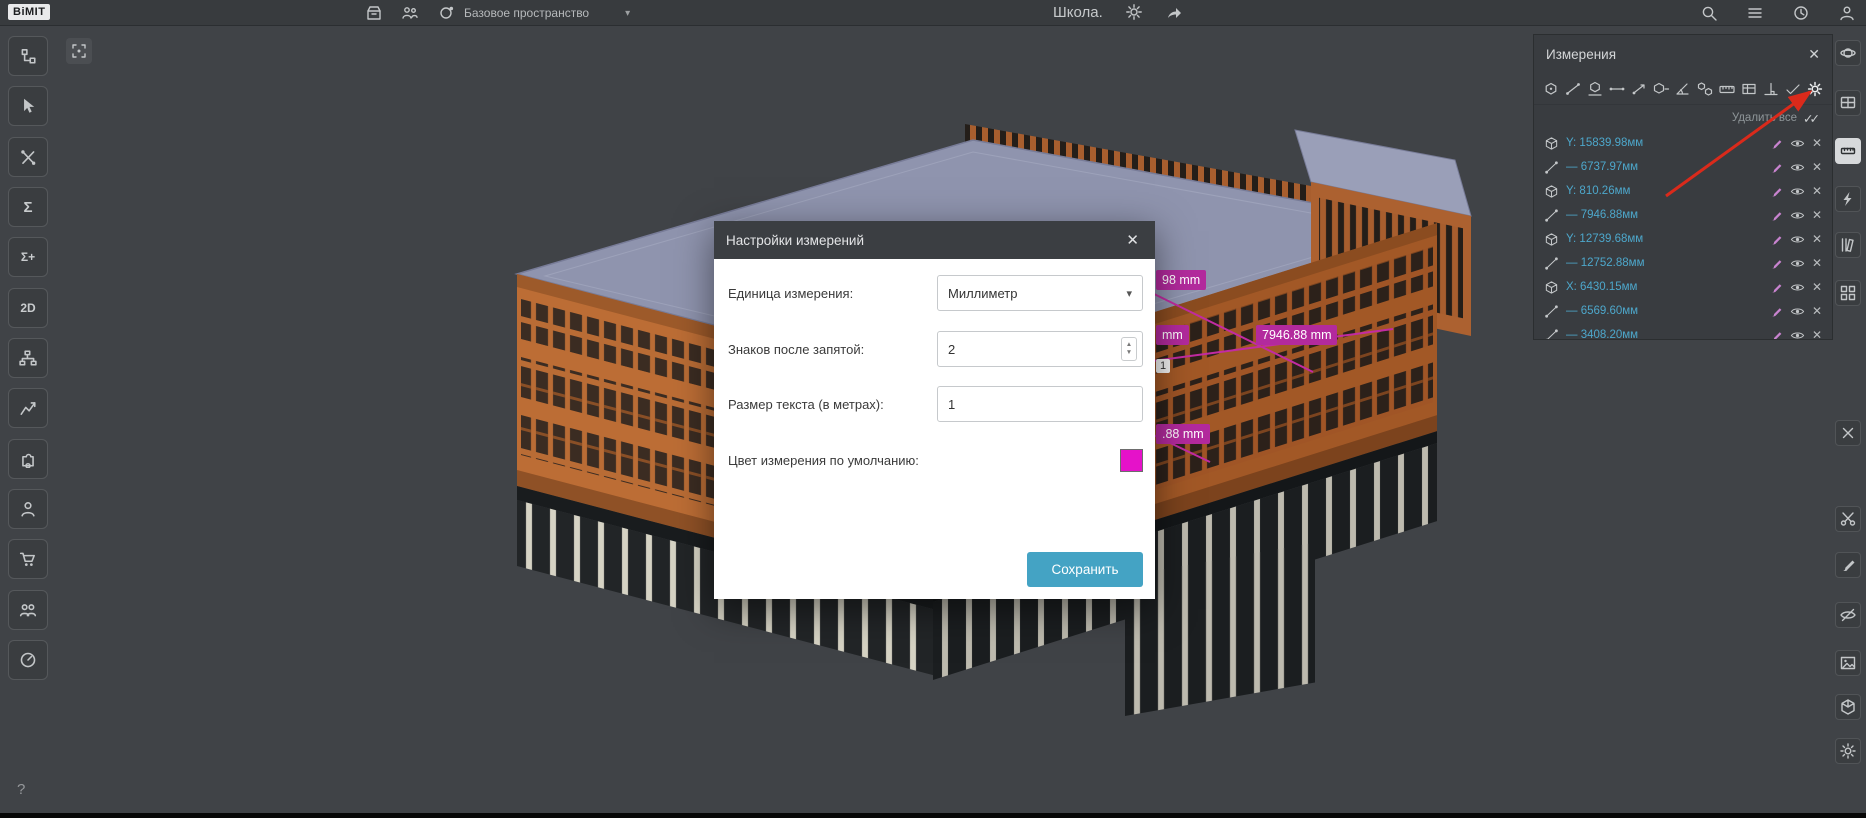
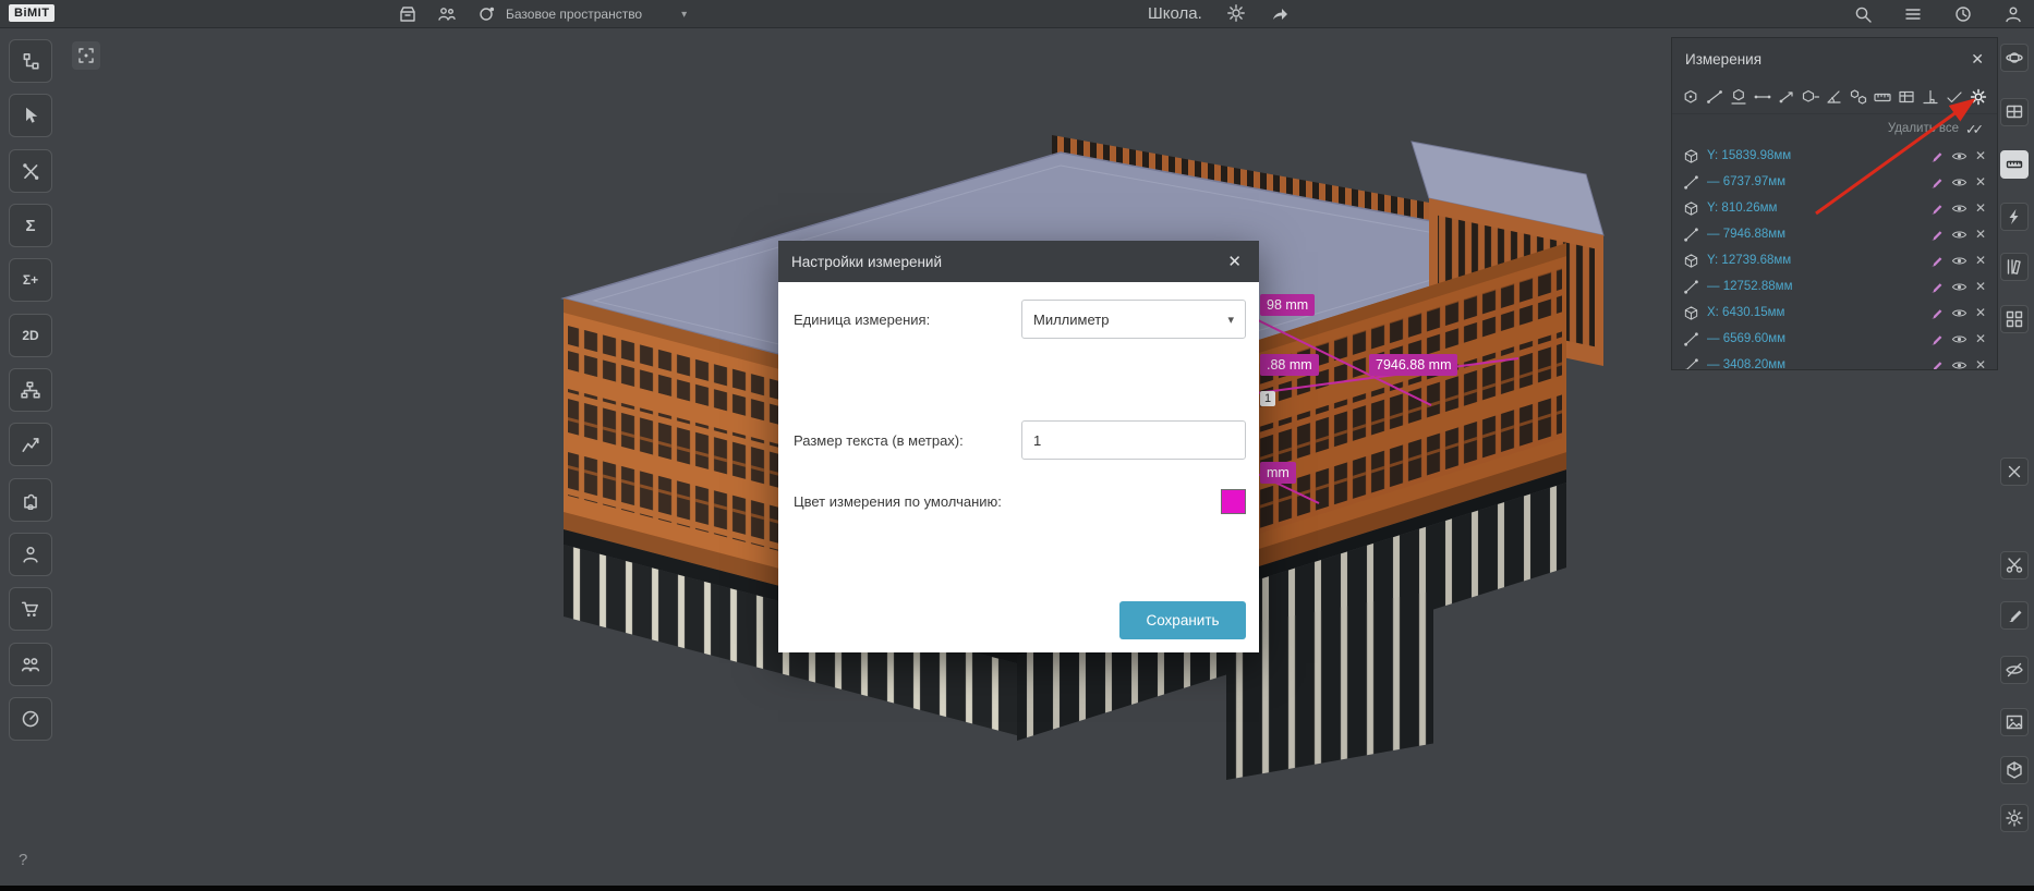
  BiMIT
  Базовое пространство
  ▾
  Школа.
  Σ
  Σ+
  2D
  ?
  98 mm
- mm
+ .88 mm
  7946.88 mm
- .88 mm
+ mm
  1
  Настройки измерений
  ✕
  Единица измерения:
  Миллиметр
  ▾
- Знаков после запятой:
- 2
  Размер текста (в метрах):
  1
  Цвет измерения по умолчанию:
  Сохранить
  Измерения
  ✕
  Удалит все
  ✓✓
  Y: 15839.98мм
  ✕
  — 6737.97мм
  ✕
  Y: 810.26мм
  ✕
  — 7946.88мм
  ✕
  Y: 12739.68мм
  ✕
  — 12752.88мм
  ✕
  X: 6430.15мм
  ✕
  — 6569.60мм
  ✕
  — 3408.20мм
  ✕
